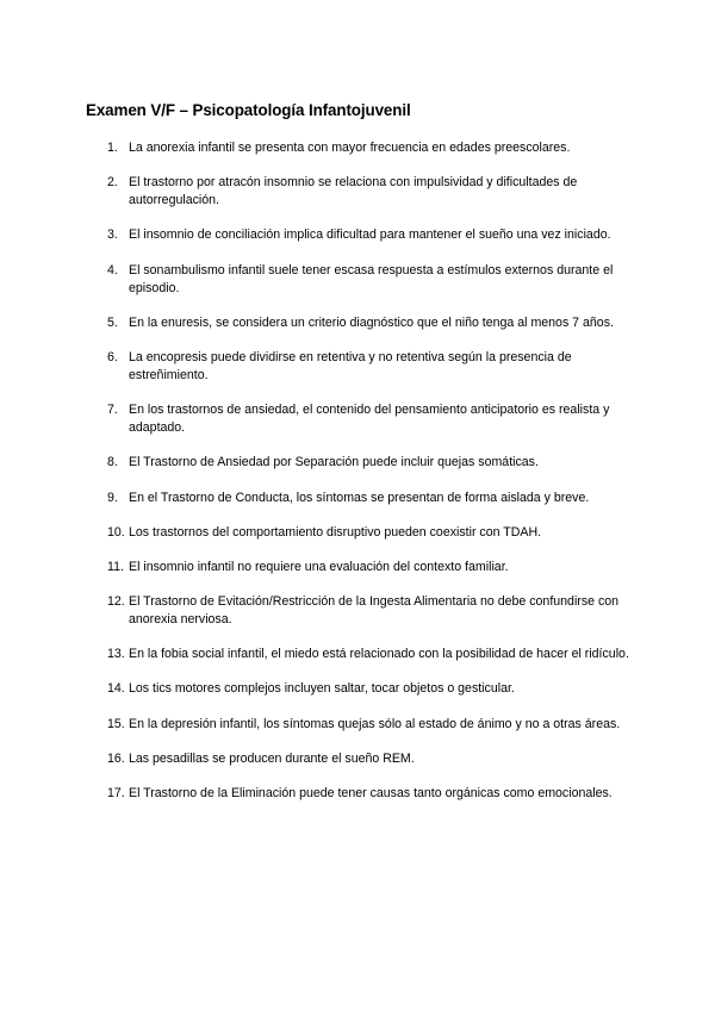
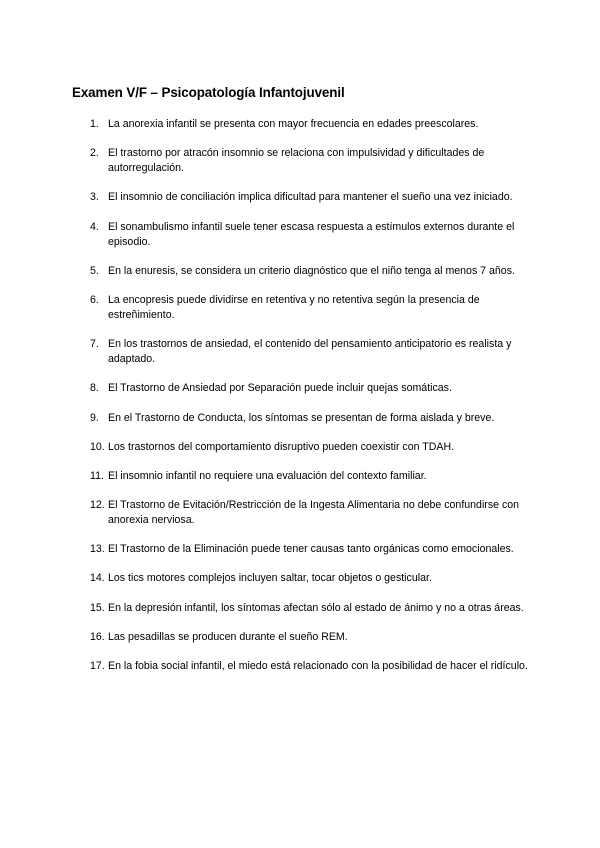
  Examen V/F – Psicopatología Infantojuvenil
  1.
  La anorexia infantil se presenta con mayor frecuencia en edades preescolares.
  2.
  El trastorno por atracón insomnio se relaciona con impulsividad y dificultades de autorregulación.
  3.
  El insomnio de conciliación implica dificultad para mantener el sueño una vez iniciado.
  4.
  El sonambulismo infantil suele tener escasa respuesta a estímulos externos durante el episodio.
  5.
  En la enuresis, se considera un criterio diagnóstico que el niño tenga al menos 7 años.
  6.
  La encopresis puede dividirse en retentiva y no retentiva según la presencia de estreñimiento.
  7.
  En los trastornos de ansiedad, el contenido del pensamiento anticipatorio es realista y adaptado.
  8.
  El Trastorno de Ansiedad por Separación puede incluir quejas somáticas.
  9.
  En el Trastorno de Conducta, los síntomas se presentan de forma aislada y breve.
  10.
  Los trastornos del comportamiento disruptivo pueden coexistir con TDAH.
  11.
  El insomnio infantil no requiere una evaluación del contexto familiar.
  12.
  El Trastorno de Evitación/Restricción de la Ingesta Alimentaria no debe confundirse con anorexia nerviosa.
  13.
- En la fobia social infantil, el miedo está relacionado con la posibilidad de hacer el ridículo.
+ El Trastorno de la Eliminación puede tener causas tanto orgánicas como emocionales.
  14.
  Los tics motores complejos incluyen saltar, tocar objetos o gesticular.
  15.
- En la depresión infantil, los síntomas quejas sólo al estado de ánimo y no a otras áreas.
+ En la depresión infantil, los síntomas afectan sólo al estado de ánimo y no a otras áreas.
  16.
  Las pesadillas se producen durante el sueño REM.
  17.
- El Trastorno de la Eliminación puede tener causas tanto orgánicas como emocionales.
+ En la fobia social infantil, el miedo está relacionado con la posibilidad de hacer el ridículo.
